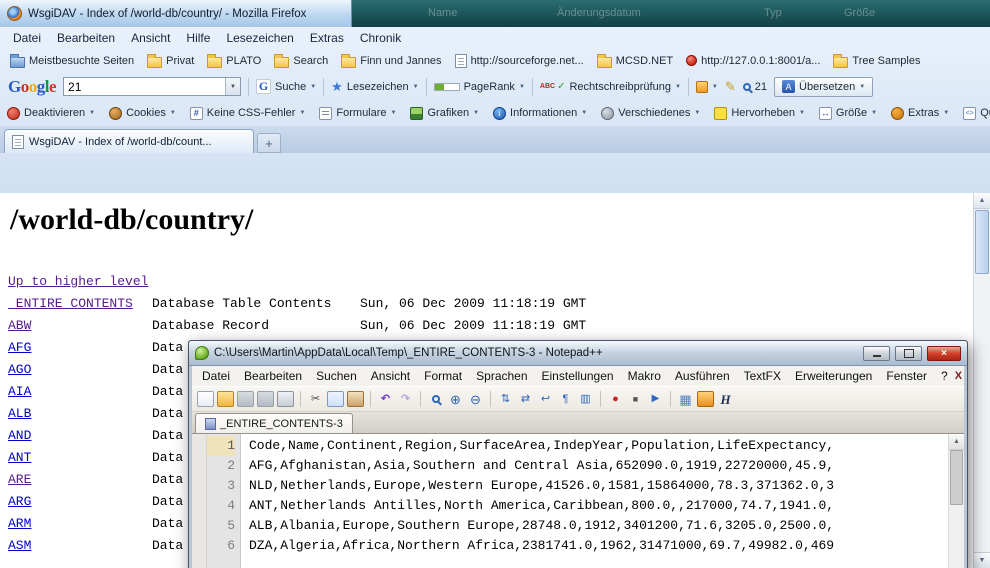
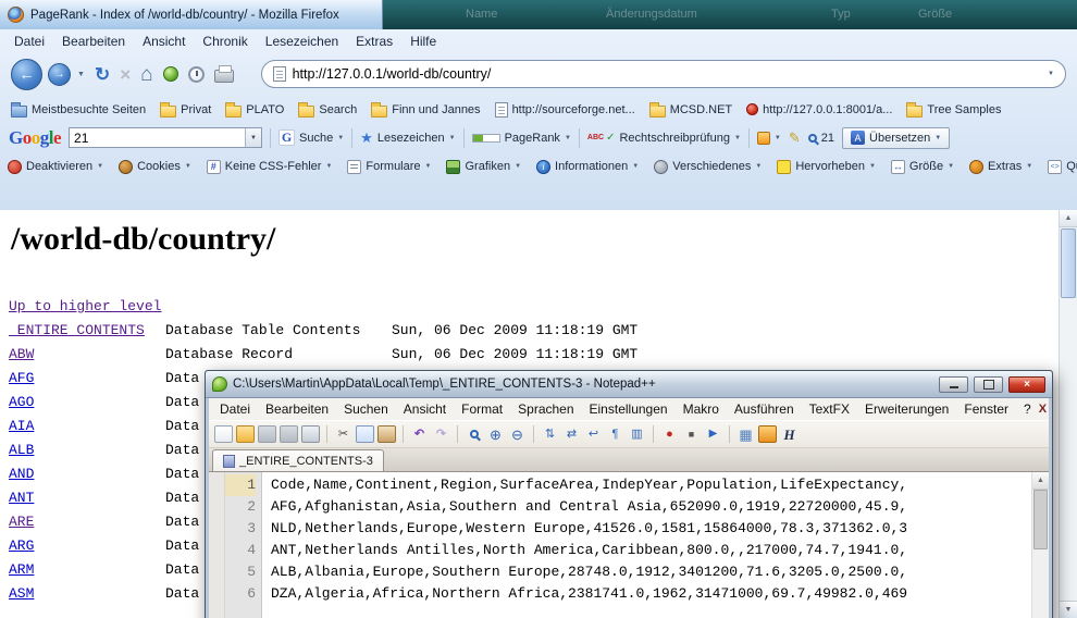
  Name
  Änderungsdatum
  Typ
  Größe
- WsgiDAV - Index of /world-db/country/ - Mozilla Firefox
+ PageRank - Index of /world-db/country/ - Mozilla Firefox
  Datei
  Bearbeiten
  Ansicht
- Hilfe
+ Chronik
  Lesezeichen
  Extras
- Chronik
+ Hilfe
+ ←
+ →
+ ↻
+ ×
+ ⌂
+ http://127.0.0.1/world-db/country/
  Meistbesuchte Seiten
  Privat
  PLATO
  Search
  Finn und Jannes
  http://sourceforge.net...
  MCSD.NET
  http://127.0.0.1:8001/a...
  Tree Samples
  Google
  21
  G
  Suche
  ★
  Lesezeichen
  PageRank
  ✓
  Rechtschreibprüfung
  ✎
  21
  A
  Übersetzen
  Deaktivieren
  Cookies
  Keine CSS-Fehler
  Formulare
  Grafiken
  Informationen
  Verschiedenes
  Hervorheben
  Größe
  Extras
- WsgiDAV - Index of /world-db/count...
  /world-db/country/
  Up to higher level
  _ENTIRE_CONTENTS Database Table Contents Sun, 06 Dec 2009 11:18:19 GMT
  ABW Database Record Sun, 06 Dec 2009 11:18:19 GMT
  AFG Data
  AGO Data
  AIA Data
  ALB Data
  AND Data
  ANT Data
  ARE Data
  ARG Data
  ARM Data
  ASM Data
  C:\Users\Martin\AppData\Local\Temp\_ENTIRE_CONTENTS-3 - Notepad++
  Datei
  Bearbeiten
  Suchen
  Ansicht
  Format
  Sprachen
  Einstellungen
  Makro
  Ausführen
  TextFX
  Erweiterungen
  Fenster
  ?
  X
  _ENTIRE_CONTENTS-3
  1
  2
  3
  4
  5
  6
  Code,Name,Continent,Region,SurfaceArea,IndepYear,Population,LifeExpectancy,
  AFG,Afghanistan,Asia,Southern and Central Asia,652090.0,1919,22720000,45.9,
  NLD,Netherlands,Europe,Western Europe,41526.0,1581,15864000,78.3,371362.0,3
  ANT,Netherlands Antilles,North America,Caribbean,800.0,,217000,74.7,1941.0,
  ALB,Albania,Europe,Southern Europe,28748.0,1912,3401200,71.6,3205.0,2500.0,
  DZA,Algeria,Africa,Northern Africa,2381741.0,1962,31471000,69.7,49982.0,469
